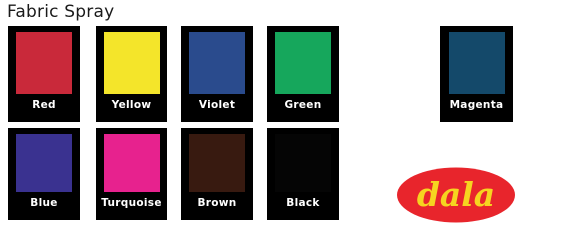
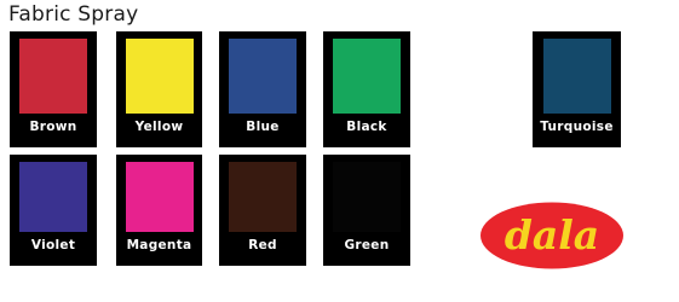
  Fabric Spray
- Red
+ Brown
  Yellow
- Violet
+ Blue
- Green
+ Black
- Magenta
+ Turquoise
- Blue
+ Violet
- Turquoise
+ Magenta
- Brown
+ Red
- Black
+ Green
  dala
